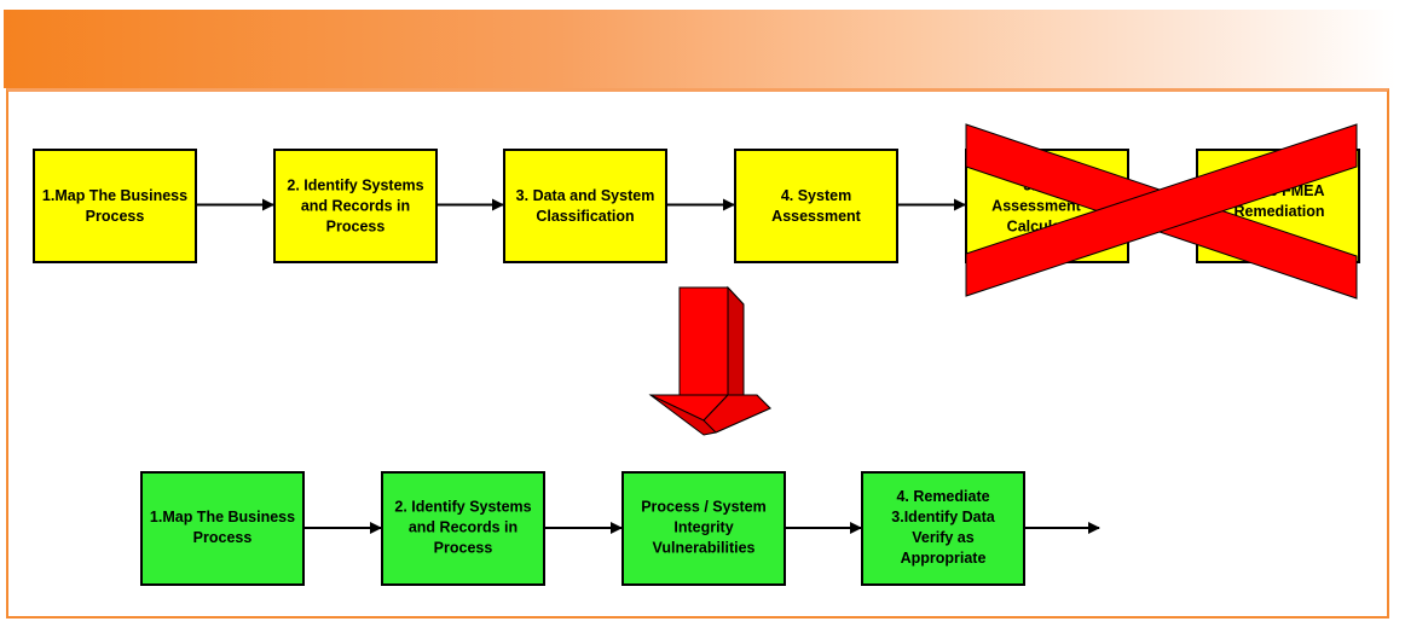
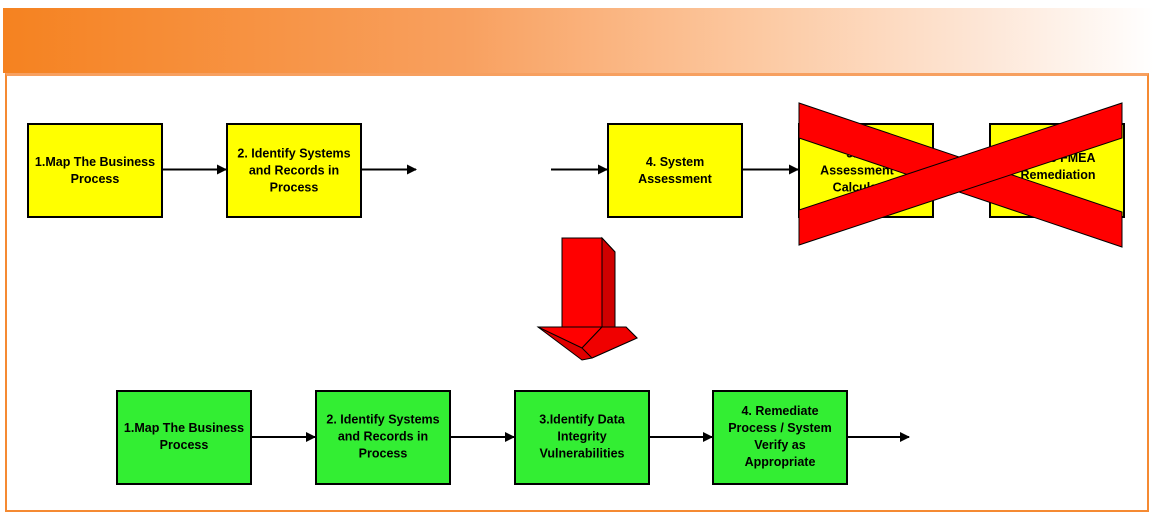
  1.Map The Business
  Process
  2. Identify Systems
  and Records in
  Process
- 3. Data and System
- Classification
  4. System
  Assessment
  Assessment
  Remediation
  1.Map The Business
  Process
  2. Identify Systems
  and Records in
  Process
- Process / System
+ 3.Identify Data
  Integrity
  Vulnerabilities
  4. Remediate
- 3.Identify Data
+ Process / System
  Verify as
  Appropriate
